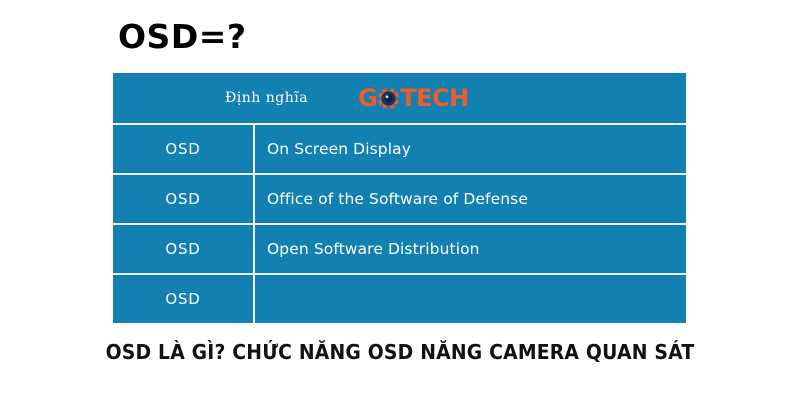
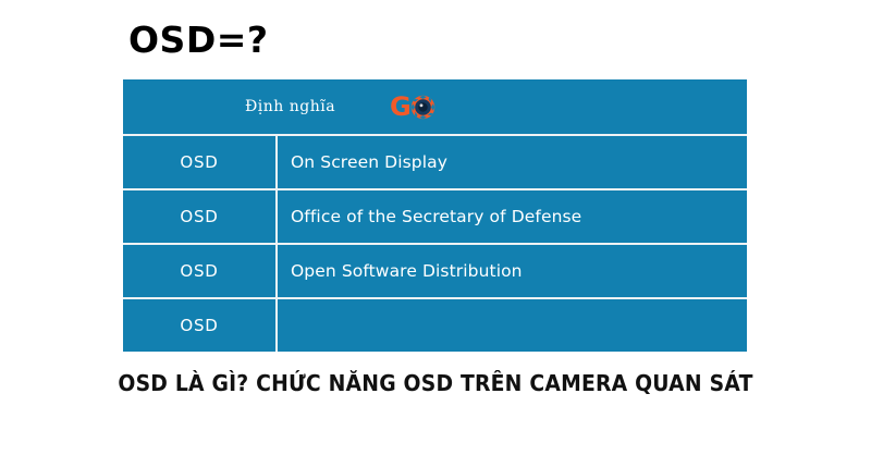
  OSD=?
  Định nghĩa
  G
- TECH
  OSD
  On Screen Display
  OSD
- Office of the Software of Defense
+ Office of the Secretary of Defense
  OSD
  Open Software Distribution
  OSD
- OSD LÀ GÌ? CHỨC NĂNG OSD NĂNG CAMERA QUAN SÁT
+ OSD LÀ GÌ? CHỨC NĂNG OSD TRÊN CAMERA QUAN SÁT
